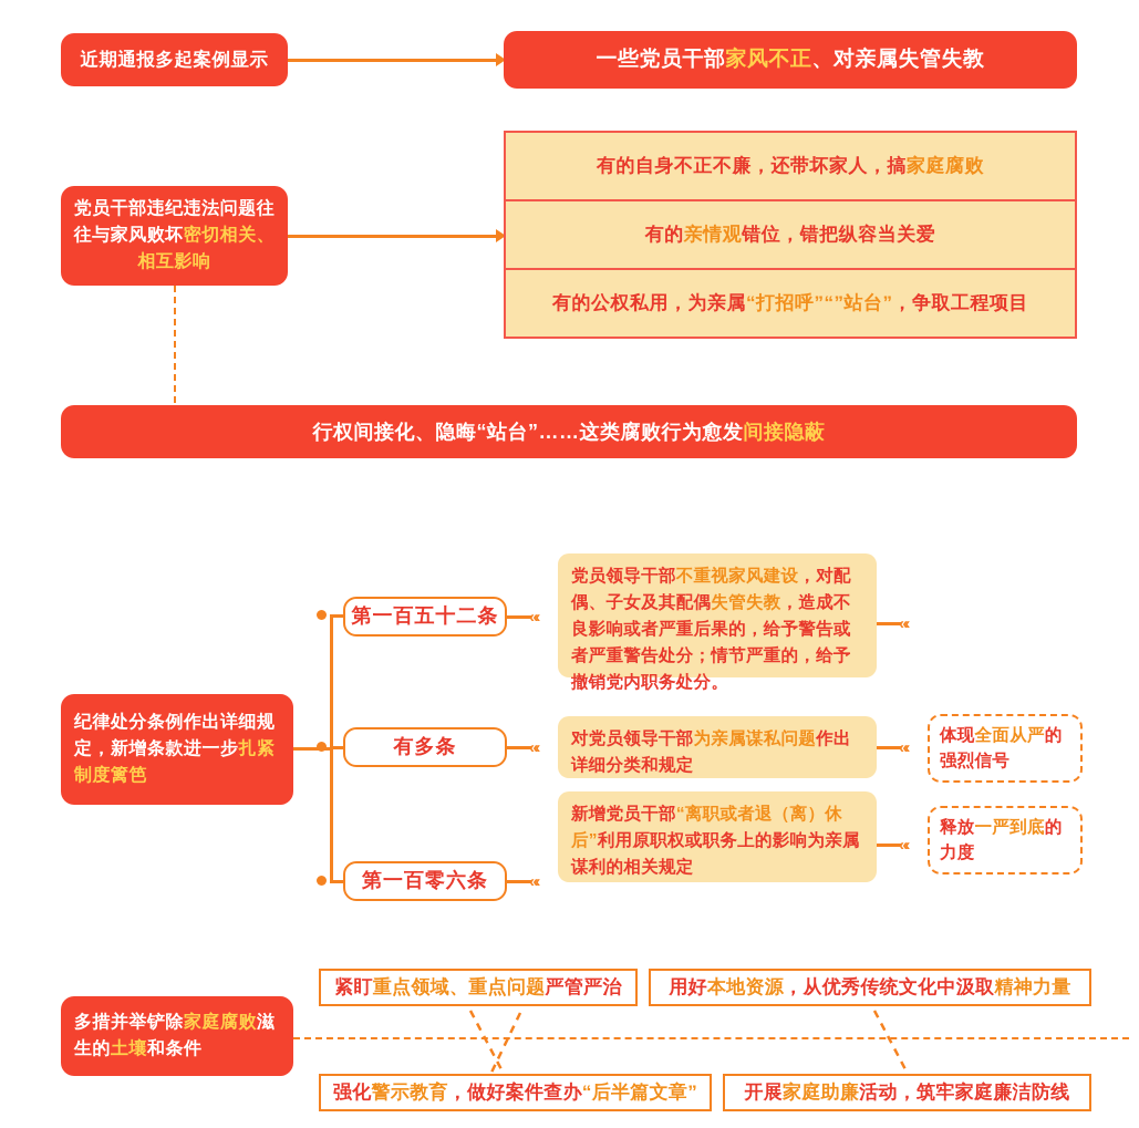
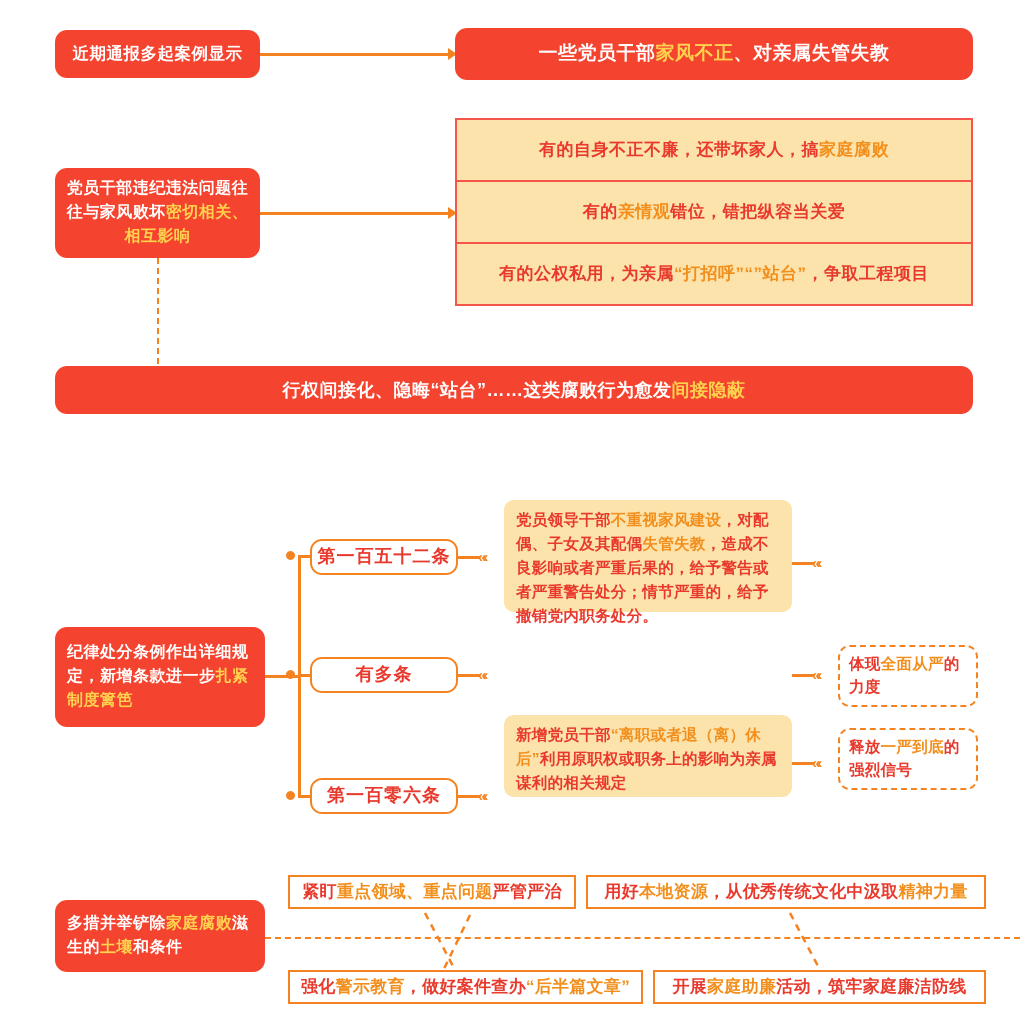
  近期通报多起案例显示
  一些党员干部家风不正、对亲属失管失教
  党员干部违纪违法问题往往与家风败坏密切相关、相互影响
  有的自身不正不廉，还带坏家人，搞家庭腐败
  有的亲情观错位，错把纵容当关爱
  有的公权私用，为亲属“打招呼”“”站台”，争取工程项目
  行权间接化、隐晦“站台”……这类腐败行为愈发间接隐蔽
  纪律处分条例作出详细规定，新增条款进一步扎紧制度篱笆
  第一百五十二条
  «‹
  党员领导干部不重视家风建设，对配偶、子女及其配偶失管失教，造成不良影响或者严重后果的，给予警告或者严重警告处分；情节严重的，给予撤销党内职务处分。
  «‹
  有多条
  «‹
- 对党员领导干部为亲属谋私问题作出详细分类和规定
  «‹
- 体现全面从严的强烈信号
+ 体现全面从严的力度
  第一百零六条
  «‹
  新增党员干部“离职或者退（离）休后”利用原职权或职务上的影响为亲属谋利的相关规定
  «‹
- 释放一严到底的力度
+ 释放一严到底的强烈信号
  多措并举铲除家庭腐败滋生的土壤和条件
  紧盯重点领域、重点问题严管严治
  用好本地资源，从优秀传统文化中汲取精神力量
  强化警示教育，做好案件查办“后半篇文章”
  开展家庭助廉活动，筑牢家庭廉洁防线
